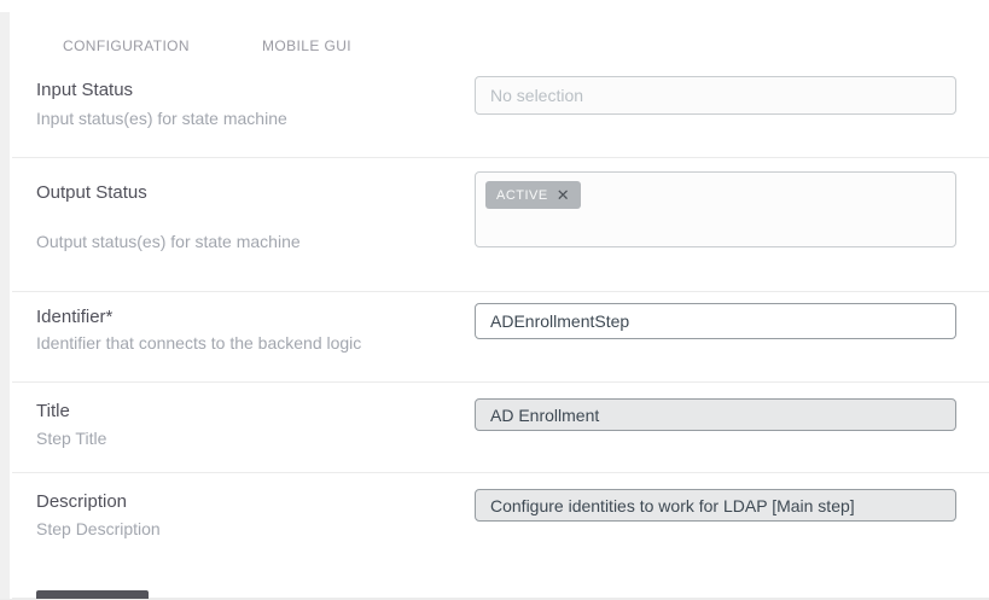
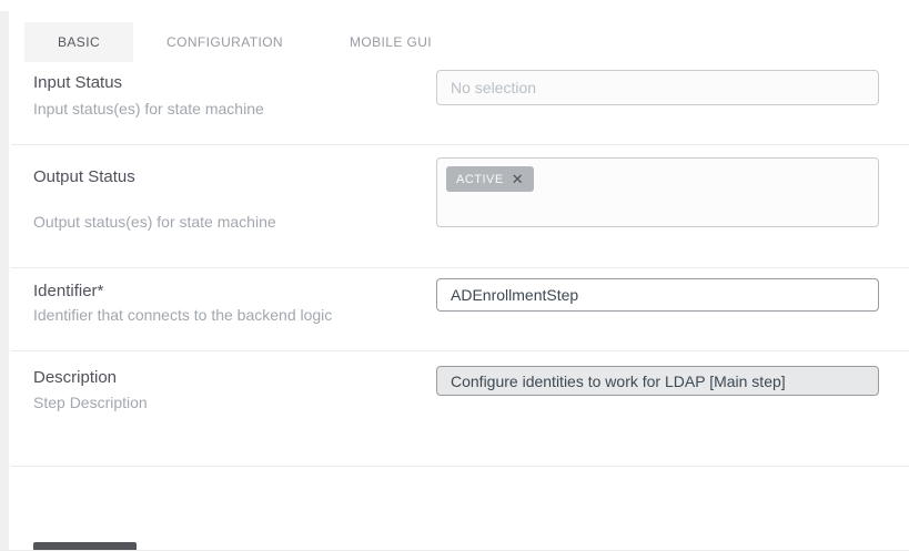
+ BASIC
  CONFIGURATION
  MOBILE GUI
  Input Status
  Input status(es) for state machine
  No selection
  Output Status
  Output status(es) for state machine
  ACTIVE
  ✕
  Identifier*
  Identifier that connects to the backend logic
  ADEnrollmentStep
- Title
- Step Title
- AD Enrollment
  Description
  Step Description
  Configure identities to work for LDAP [Main step]
